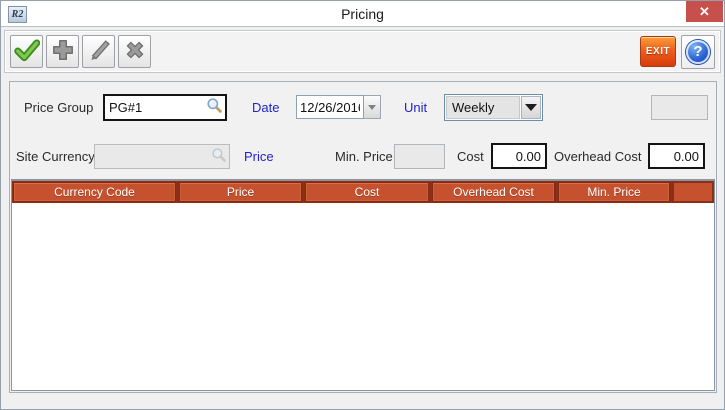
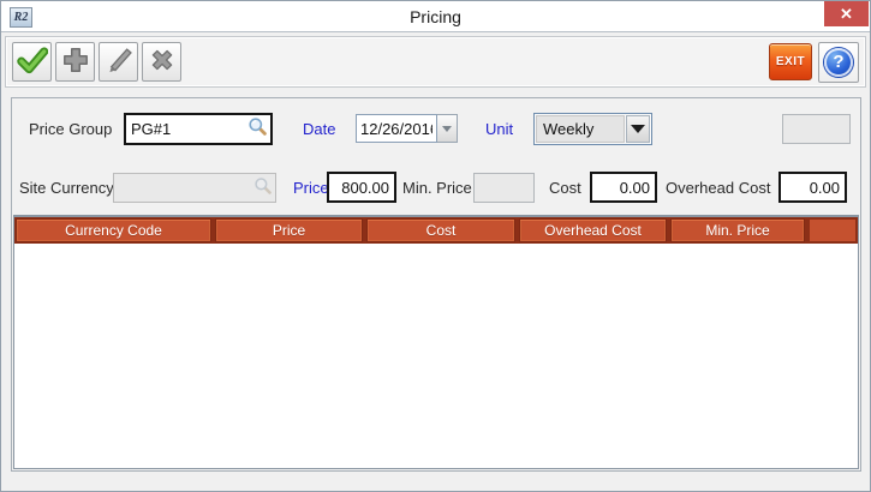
  R2
  Pricing
  ✕
  EXIT
  ?
  Price Group
  PG#1
  Date
  12/26/201
  Unit
  Weekly
  Site Currency
  Price
+ 800.00
  Min. Price
  Cost
  0.00
  Overhead Cost
  0.00
  Currency Code
  Price
  Cost
  Overhead Cost
  Min. Price
